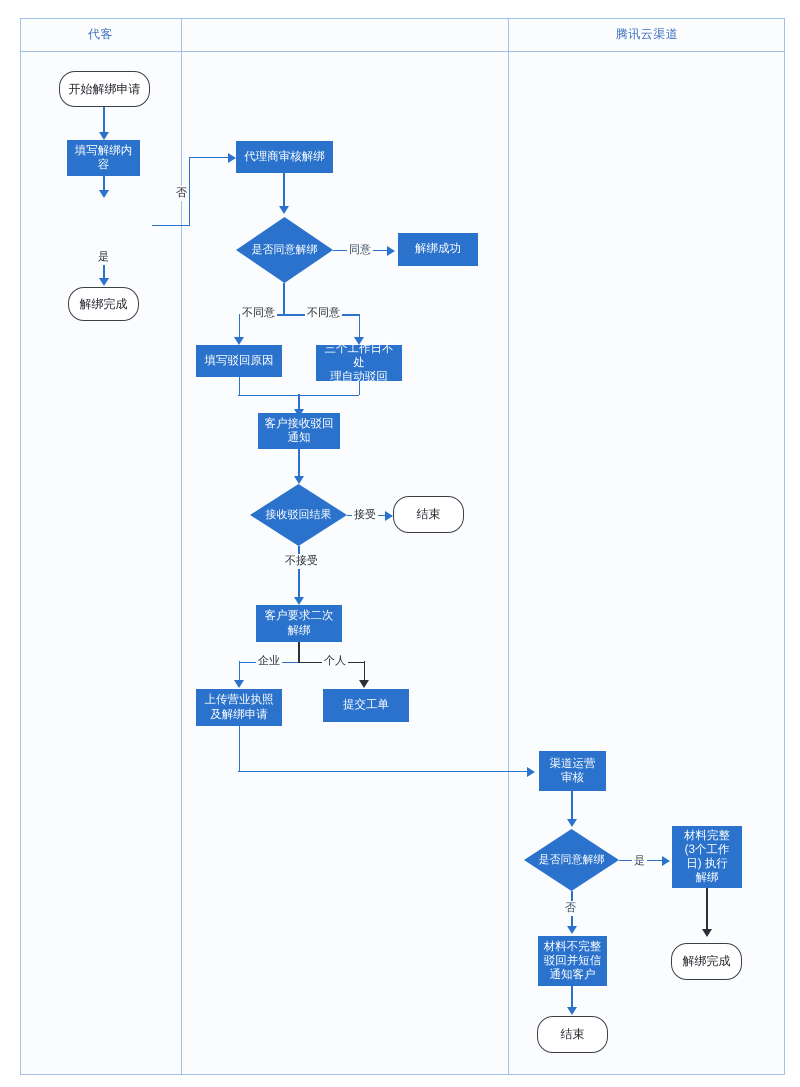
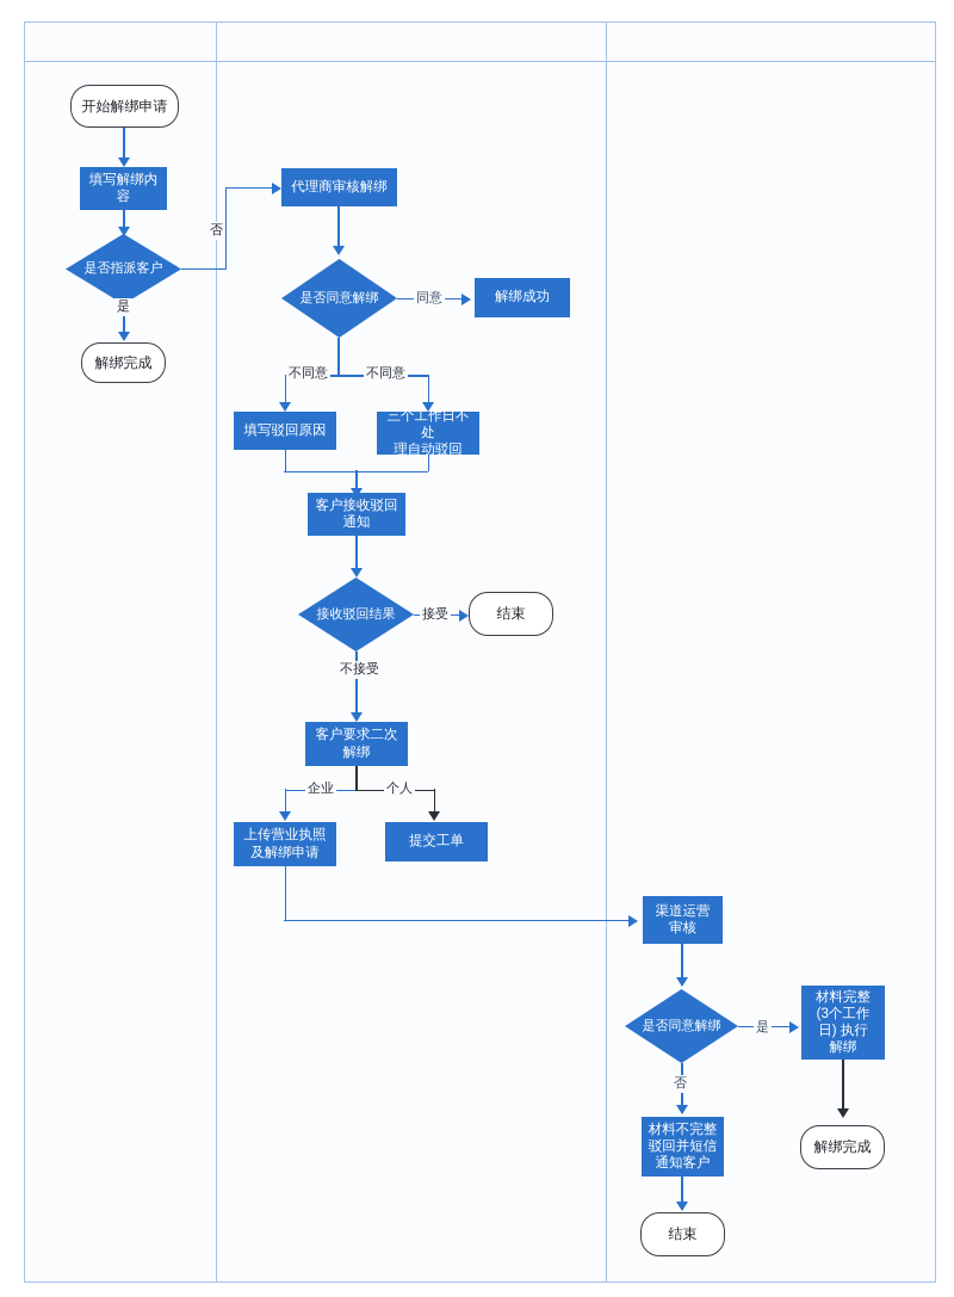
- 代客
- 腾讯云渠道
  开始解绑申请
  填写解绑内
  容
+ 是否指派客户
  是
  解绑完成
  否
  代理商审核解绑
  是否同意解绑
  同意
  解绑成功
  不同意
  不同意
  填写驳回原因
  三个工作日不处
  理自动驳回
  客户接收驳回
  通知
  接收驳回结果
  接受
  结束
  不接受
  客户要求二次
  解绑
  企业
  个人
  上传营业执照
  及解绑申请
  提交工单
  渠道运营
  审核
  是否同意解绑
  是
  材料完整
  (3个工作
  日) 执行
  解绑
  解绑完成
  否
  材料不完整
  驳回并短信
  通知客户
  结束
